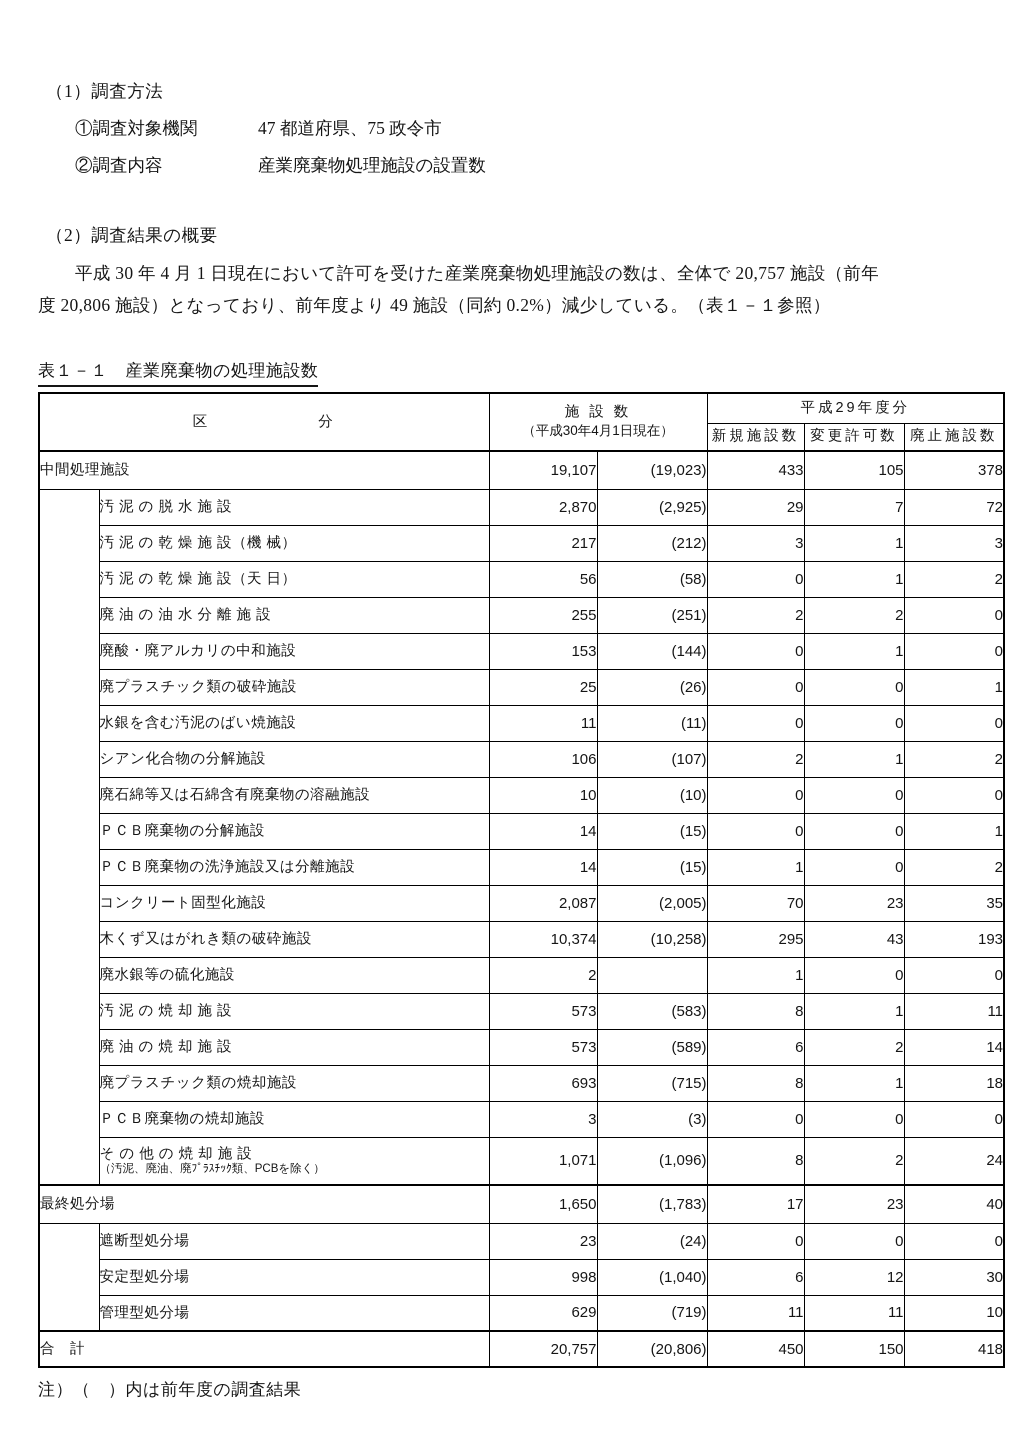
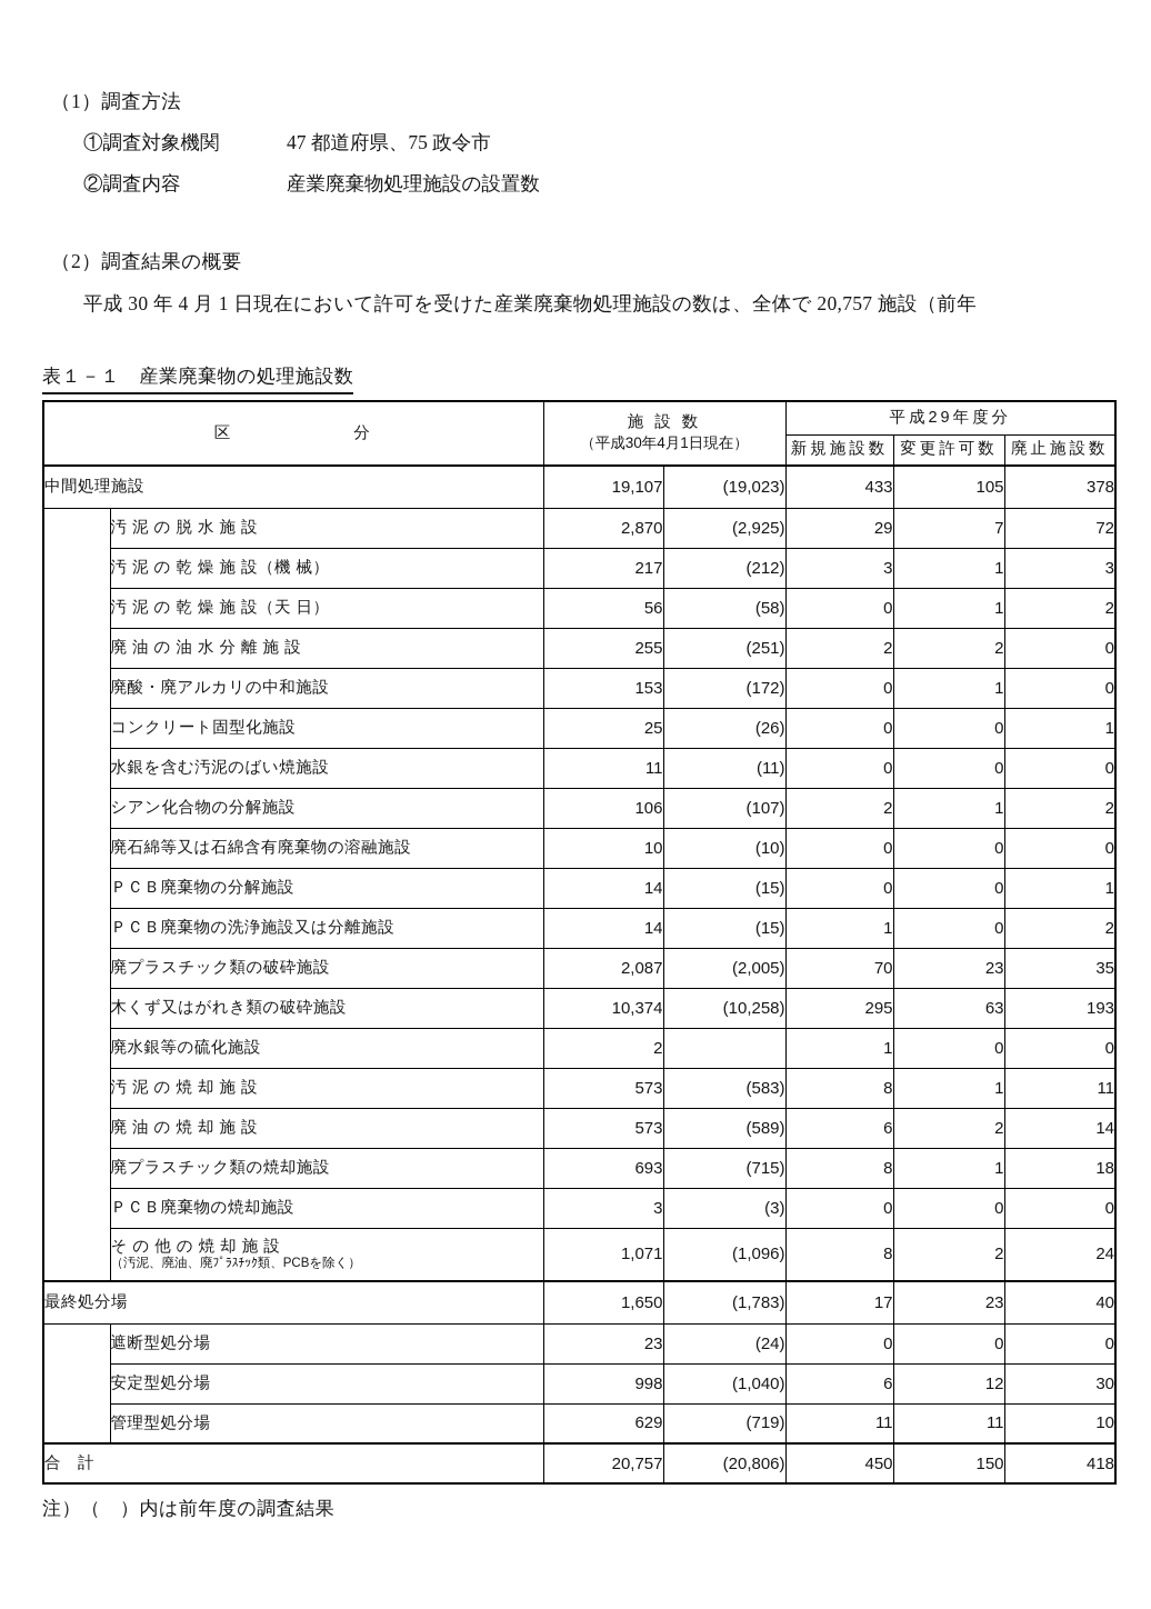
  （1）調査方法
  ①調査対象機関 47 都道府県、75 政令市
  ②調査内容 産業廃棄物処理施設の設置数
  （2）調査結果の概要
  平成 30 年 4 月 1 日現在において許可を受けた産業廃棄物処理施設の数は、全体で 20,757 施設（前年
- 度 20,806 施設）となっており、前年度より 49 施設（同約 0.2%）減少している。（表１－１参照）
  表１－１ 産業廃棄物の処理施設数
  区 分	施 設 数 （平成30年4月1日現在）	平成29年度分
  新規施設数	変更許可数	廃止施設数
  中間処理施設	19,107	(19,023)	433	105	378
  	汚 泥 の 脱 水 施 設	2,870	(2,925)	29	7	72
  汚 泥 の 乾 燥 施 設（機 械）	217	(212)	3	1	3
  汚 泥 の 乾 燥 施 設（天 日）	56	(58)	0	1	2
  廃 油 の 油 水 分 離 施 設	255	(251)	2	2	0
- 廃酸・廃アルカリの中和施設	153	(144)	0	1	0
+ 廃酸・廃アルカリの中和施設	153	(172)	0	1	0
- 廃プラスチック類の破砕施設	25	(26)	0	0	1
+ コンクリート固型化施設	25	(26)	0	0	1
  水銀を含む汚泥のばい焼施設	11	(11)	0	0	0
  シアン化合物の分解施設	106	(107)	2	1	2
  廃石綿等又は石綿含有廃棄物の溶融施設	10	(10)	0	0	0
  ＰＣＢ廃棄物の分解施設	14	(15)	0	0	1
  ＰＣＢ廃棄物の洗浄施設又は分離施設	14	(15)	1	0	2
- コンクリート固型化施設	2,087	(2,005)	70	23	35
+ 廃プラスチック類の破砕施設	2,087	(2,005)	70	23	35
- 木くず又はがれき類の破砕施設	10,374	(10,258)	295	43	193
+ 木くず又はがれき類の破砕施設	10,374	(10,258)	295	63	193
  廃水銀等の硫化施設	2		1	0	0
  汚 泥 の 焼 却 施 設	573	(583)	8	1	11
  廃 油 の 焼 却 施 設	573	(589)	6	2	14
  廃プラスチック類の焼却施設	693	(715)	8	1	18
  ＰＣＢ廃棄物の焼却施設	3	(3)	0	0	0
  そ の 他 の 焼 却 施 設（汚泥、廃油、廃ﾌﾟﾗｽﾁｯｸ類、PCBを除く）	1,071	(1,096)	8	2	24
  最終処分場	1,650	(1,783)	17	23	40
  	遮断型処分場	23	(24)	0	0	0
  安定型処分場	998	(1,040)	6	12	30
  管理型処分場	629	(719)	11	11	10
  合 計	20,757	(20,806)	450	150	418
  注）（ ）内は前年度の調査結果
